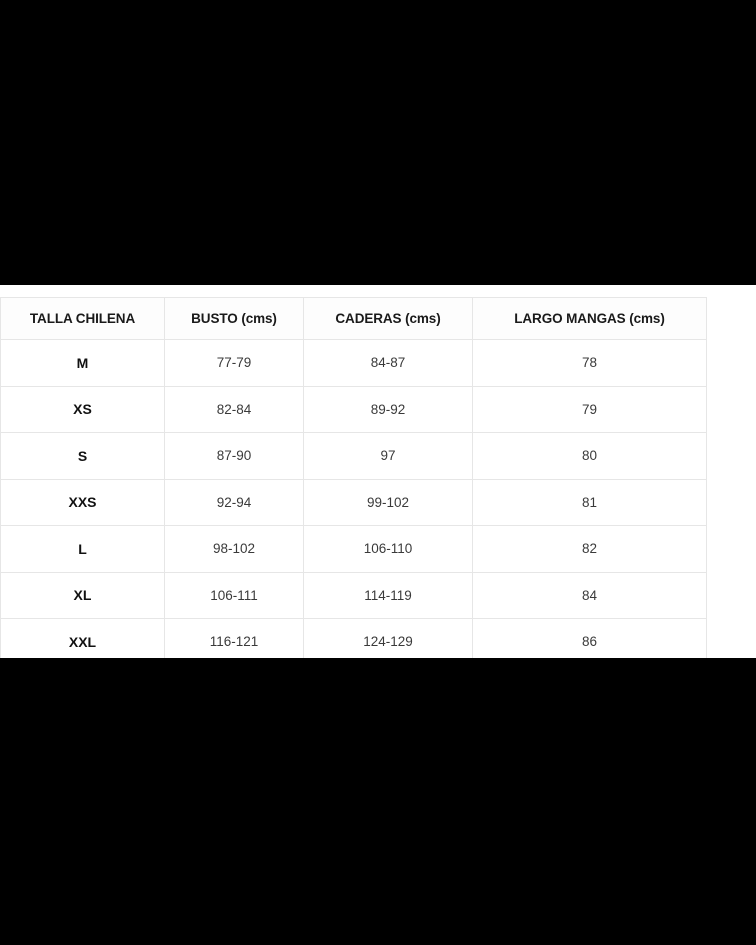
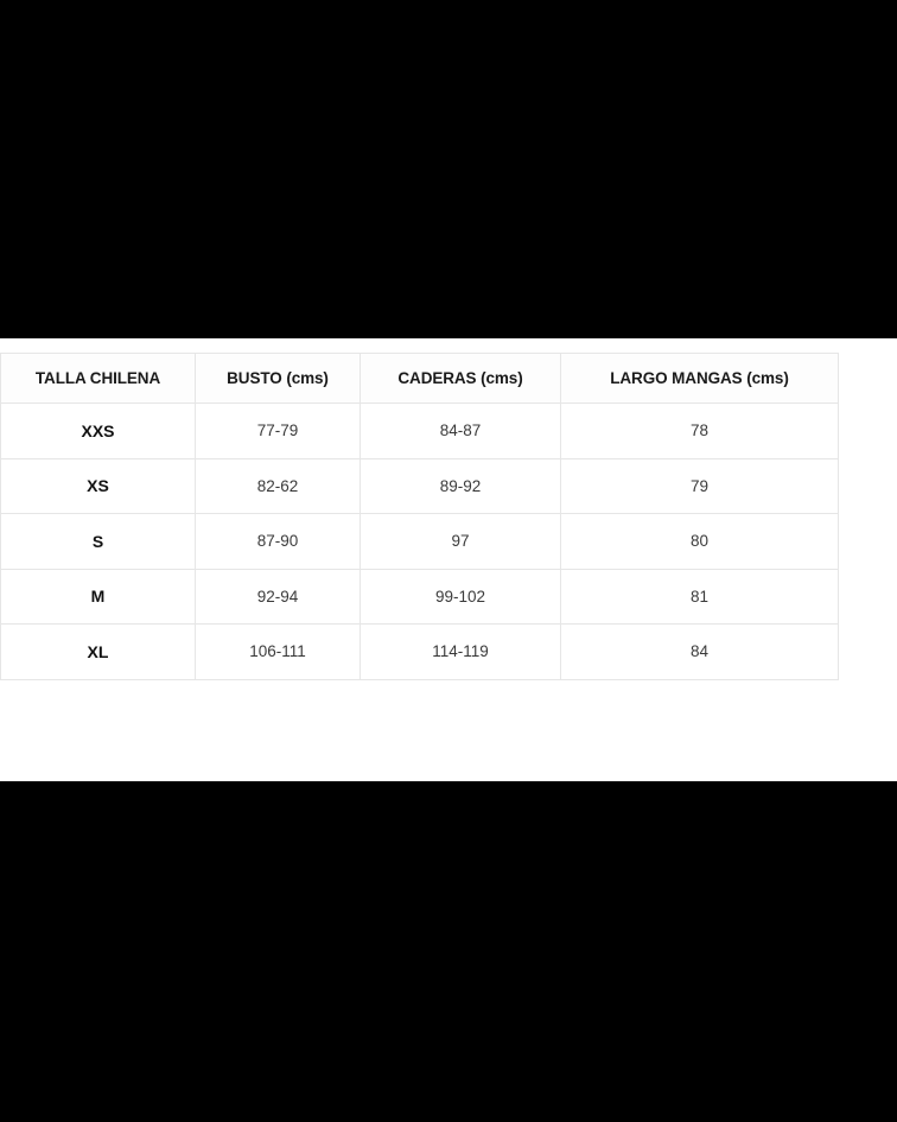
  TALLA CHILENA	BUSTO (cms)	CADERAS (cms)	LARGO MANGAS (cms)
- M	77-79	84-87	78
+ XXS	77-79	84-87	78
- XS	82-84	89-92	79
+ XS	82-62	89-92	79
  S	87-90	97	80
- XXS	92-94	99-102	81
+ M	92-94	99-102	81
- L	98-102	106-110	82
  XL	106-111	114-119	84
- XXL	116-121	124-129	86
